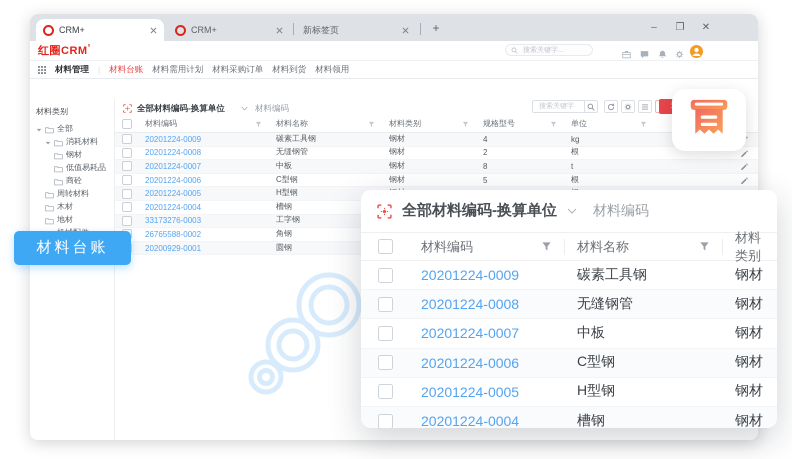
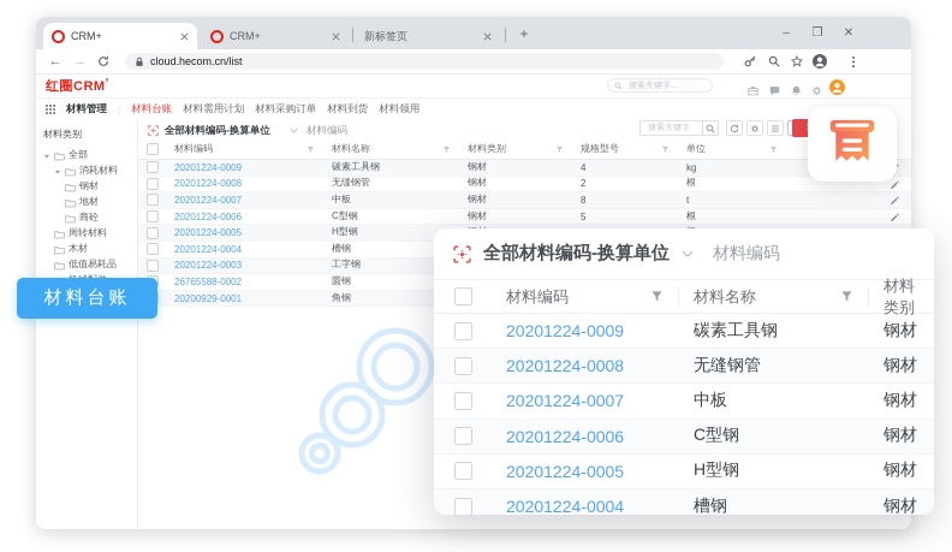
  CRM+
  CRM+
  新标签页
  +
  –
  ❐
  ✕
+ ←
+ →
+ cloud.hecom.cn/list
  红圈CRM
  搜索关键字...
  材料管理
  材料台账
  材料需用计划
  材料采购订单
  材料到货
  材料领用
  材料类别
  全部
  消耗材料
  钢材
- 低值易耗品
+ 地材
  商砼
  周转材料
  木材
- 地材
+ 低值易耗品
  全部材料编码-换算单位
  材料编码
  搜索关键字
  材料编码
  材料名称
  材料类别
  规格型号
  单位
  20201224-0009
  碳素工具钢
  钢材
  4
  kg
  20201224-0008
  无缝钢管
  钢材
  2
  根
  20201224-0007
  中板
  钢材
  8
  t
  20201224-0006
  C型钢
  钢材
  5
  根
  20201224-0005
  H型钢
  20201224-0004
  槽钢
- 33173276-0003
+ 20201224-0003
  工字钢
  26765588-0002
- 角钢
+ 圆钢
  20200929-0001
- 圆钢
+ 角钢
  全部材料编码-换算单位
  材料编码
  材料编码
  材料名称
  材料类别
  20201224-0009
  碳素工具钢
  钢材
  20201224-0008
  无缝钢管
  钢材
  20201224-0007
  中板
  钢材
  20201224-0006
  C型钢
  钢材
  20201224-0005
  H型钢
  钢材
  20201224-0004
  槽钢
  钢材
  材料台账
